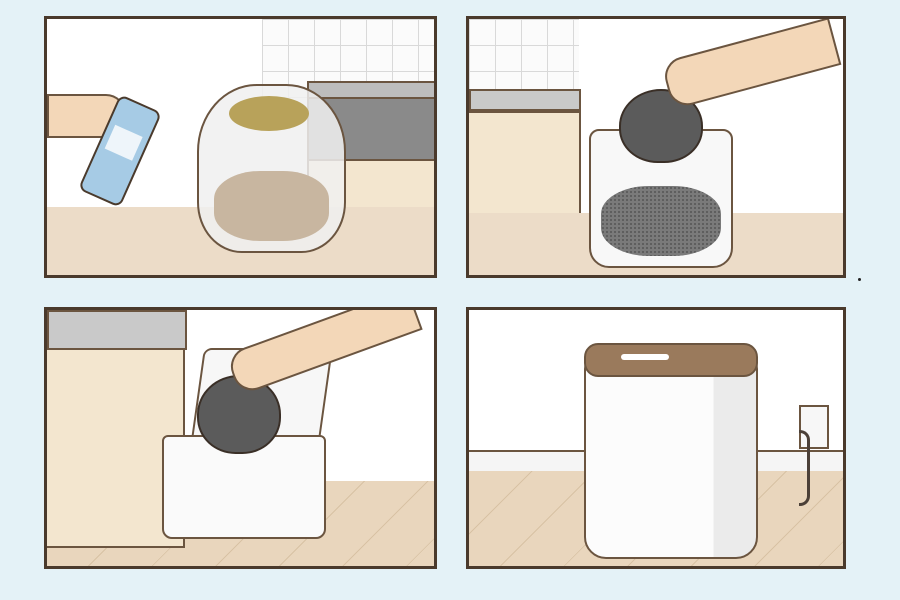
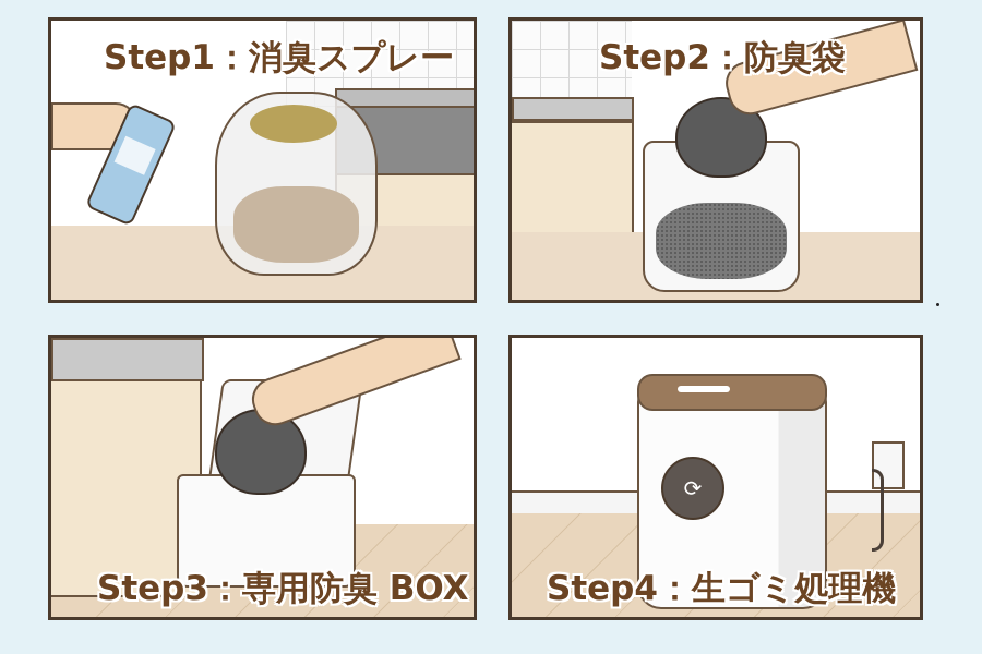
+ Step1：消臭スプレー
+ Step2：防臭袋
+ Step3：専用防臭 BOX
+ ⟳
+ Step4：生ゴミ処理機
